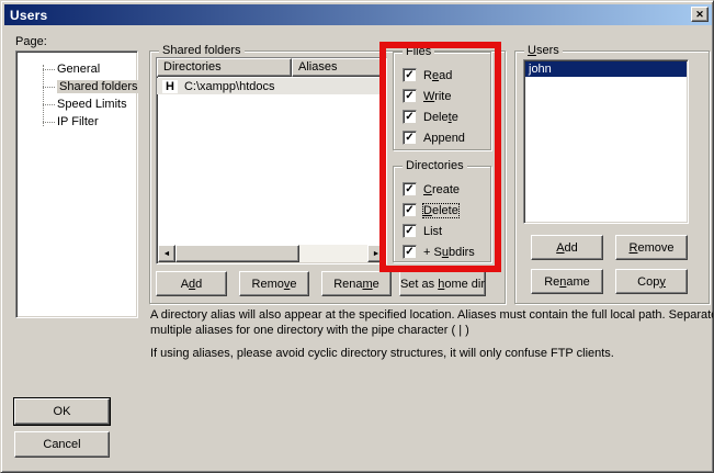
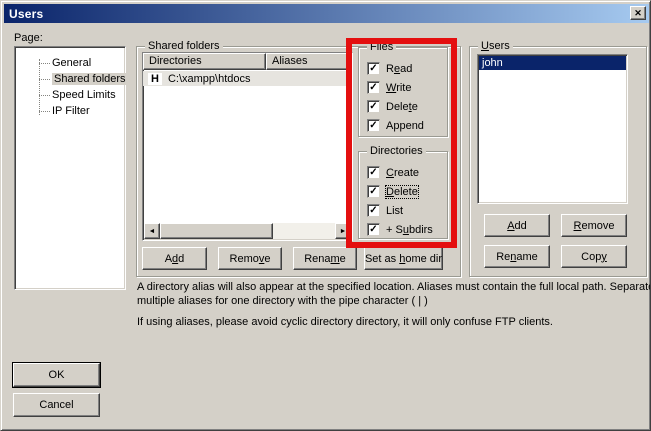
  Users
  ✕
  Page:
  General
  Shared folders
  Speed Limits
  IP Filter
  Shared folders
  Directories
  Aliases
  H
  C:\xampp\htdocs
  Add
  Remove
  Rename
  Set as home dir
  Files
  ✓
  Read
  ✓
  Write
  ✓
  Delete
  ✓
  Append
  Directories
  ✓
  Create
  ✓
  Delete
  ✓
  List
  ✓
  + Subdirs
  Users
  john
  Add
  Remove
  Rename
  Copy
  A directory alias will also appear at the specified location. Aliases must contain the full local path. Separat multiple aliases for one directory with the pipe character ( | )
- If using aliases, please avoid cyclic directory structures, it will only confuse FTP clients.
+ If using aliases, please avoid cyclic directory directory, it will only confuse FTP clients.
  OK
  Cancel
